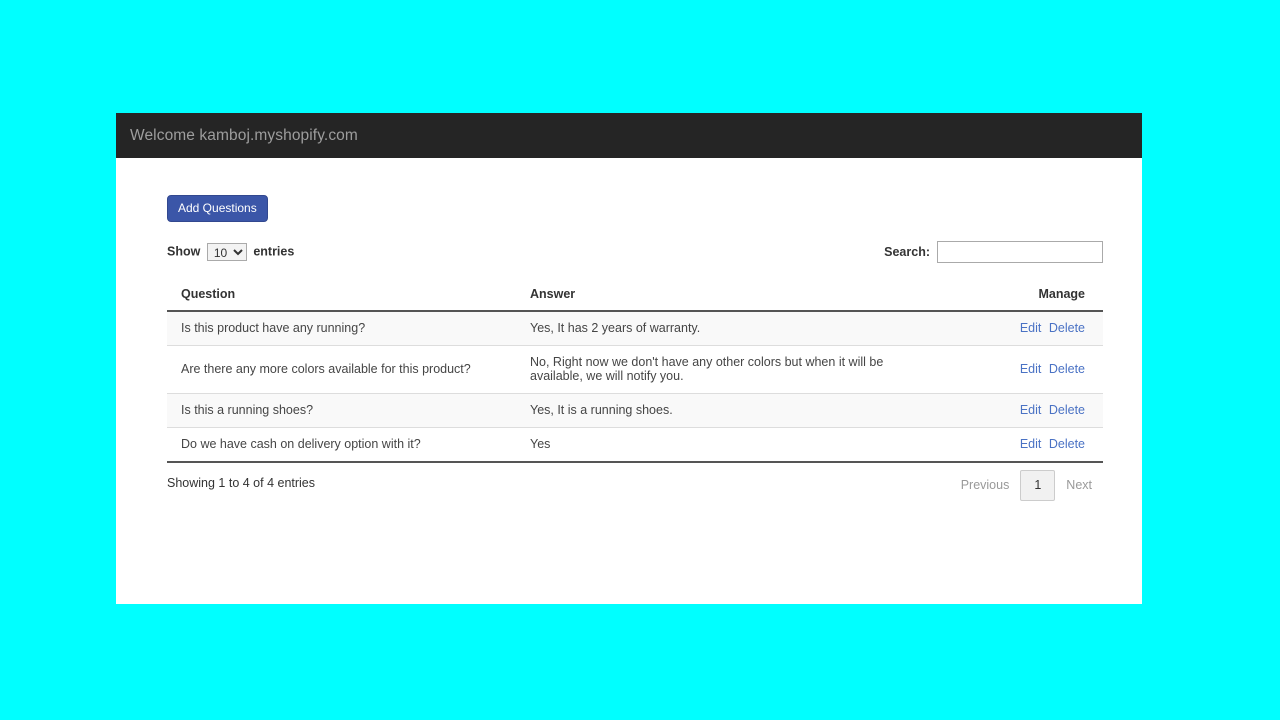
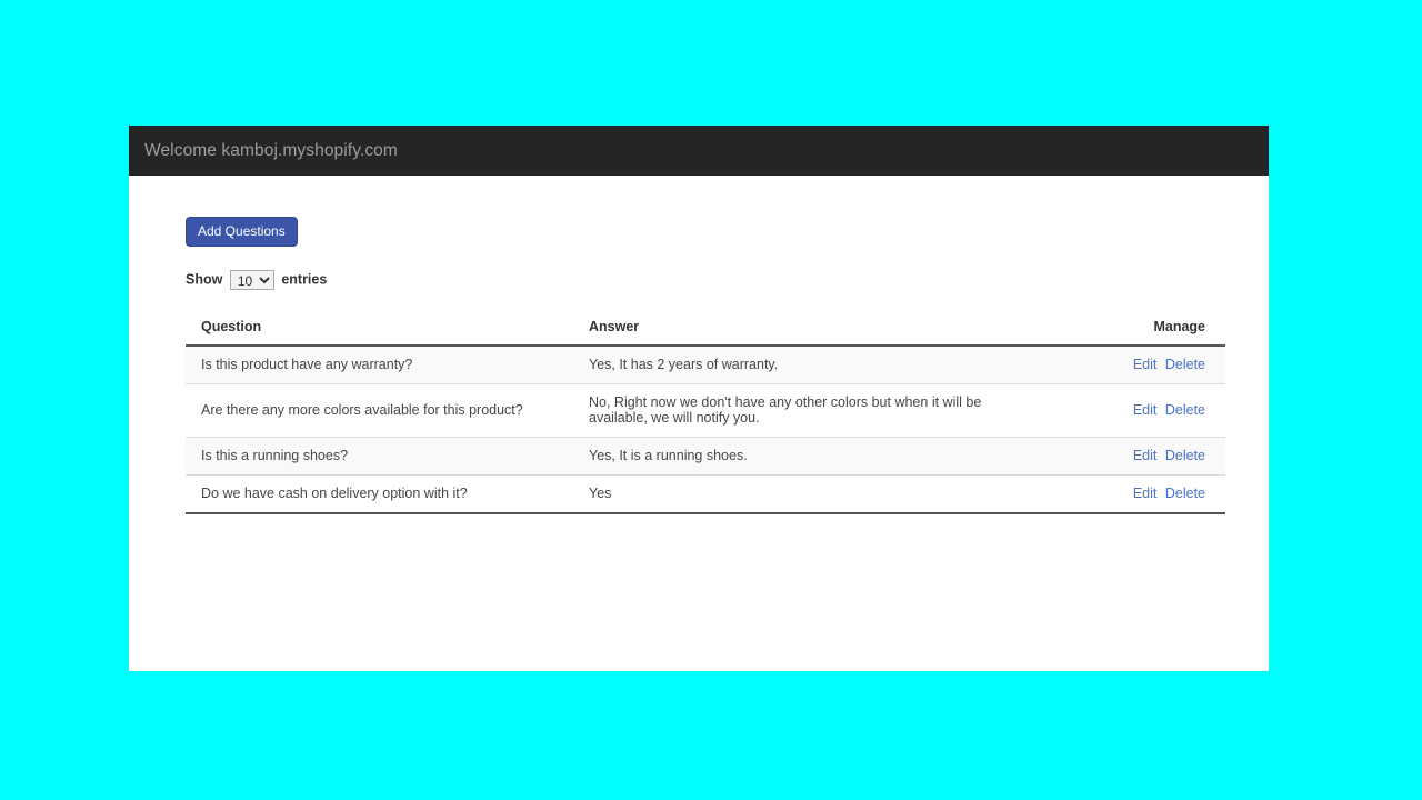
  Welcome kamboj.myshopify.com
  Add Questions
  Show 10 entries
- Search:
  Question	Answer	Manage
- Is this product have any running?	Yes, It has 2 years of warranty.	Edit Delete
+ Is this product have any warranty?	Yes, It has 2 years of warranty.	Edit Delete
  Are there any more colors available for this product?	No, Right now we don't have any other colors but when it will be available, we will notify you.	Edit Delete
  Is this a running shoes?	Yes, It is a running shoes.	Edit Delete
  Do we have cash on delivery option with it?	Yes	Edit Delete
- Showing 1 to 4 of 4 entries
- Previous
- 1
- Next
